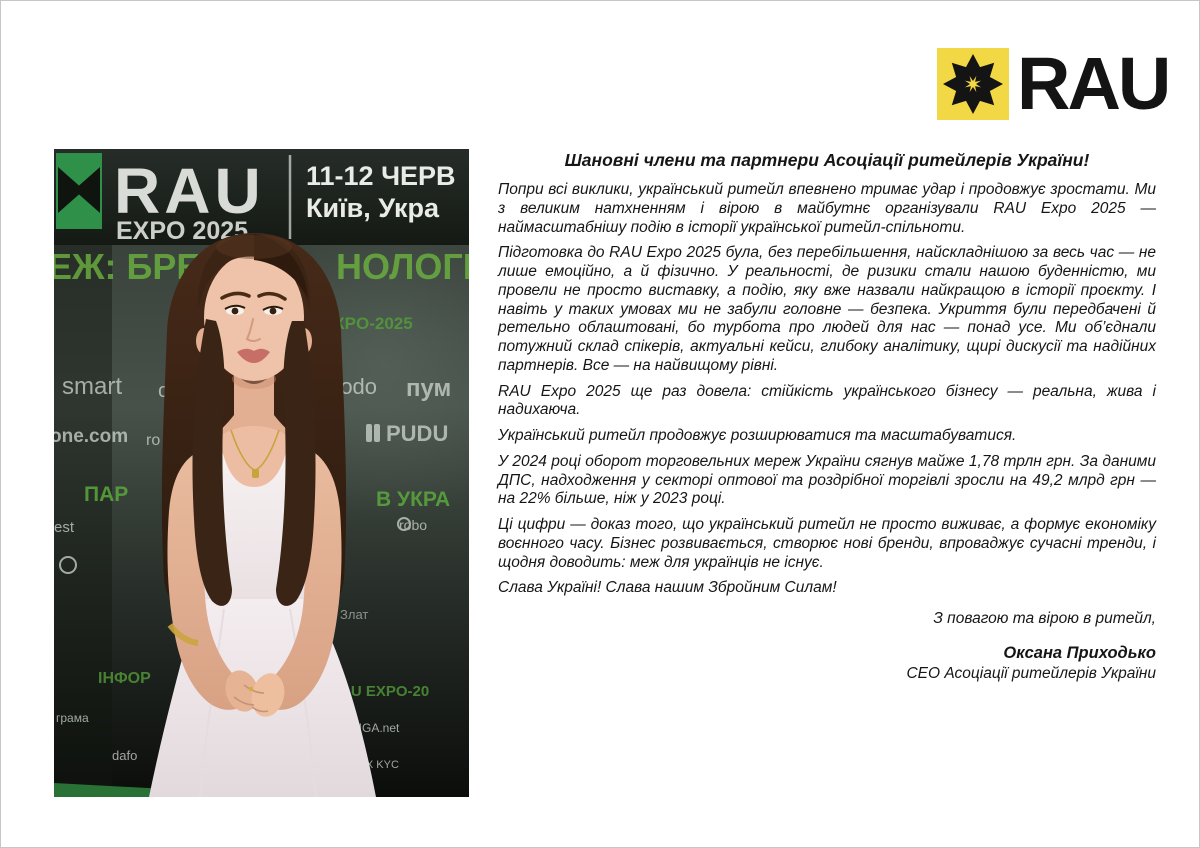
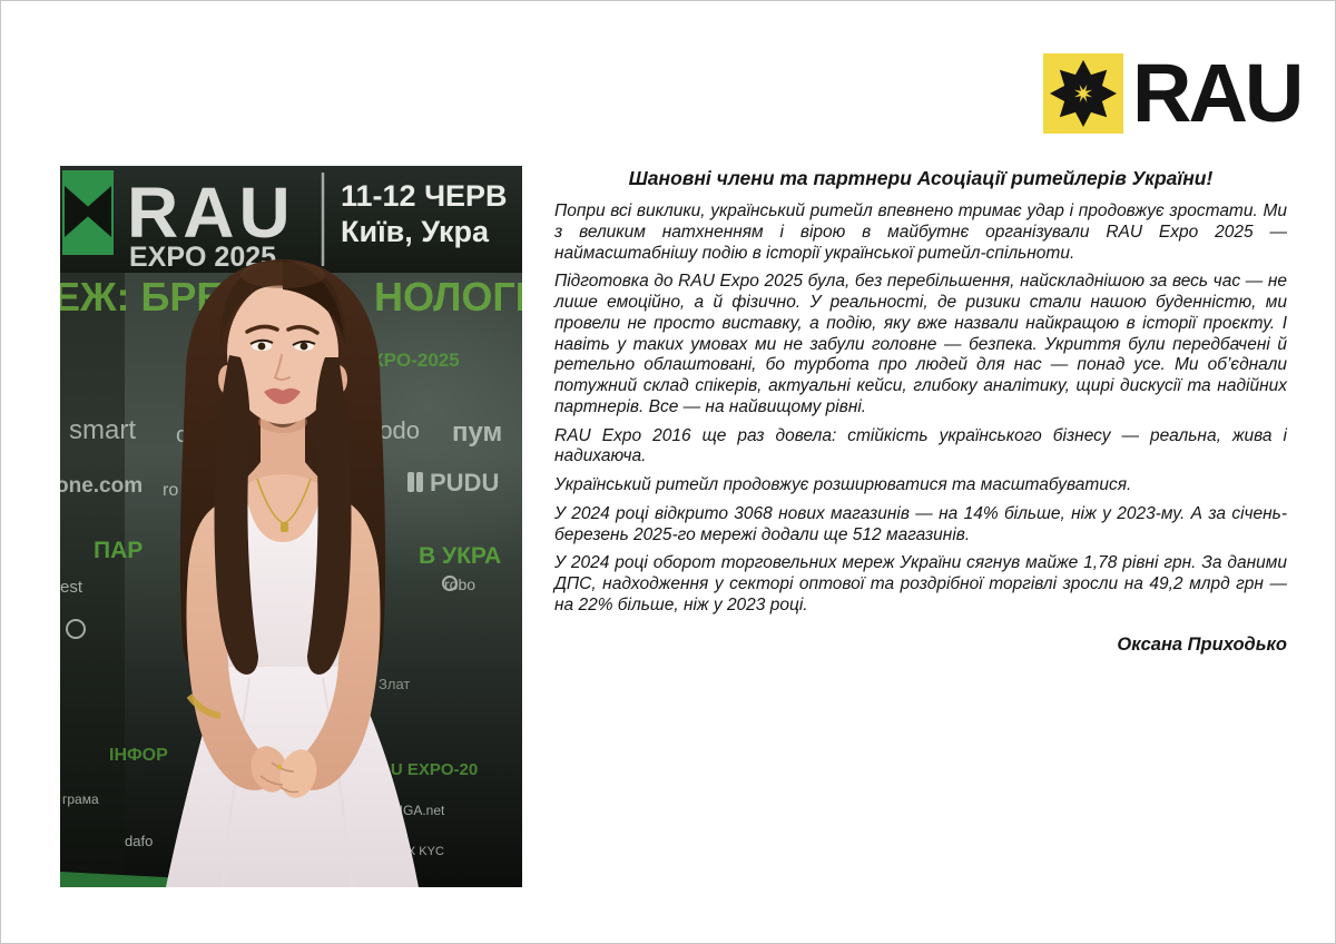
  RAU
  RAU
  EXPO 2025
  11-12 ЧЕРВ
  Київ, Укра
  ЕЖ: БР
  НОЛОГІ
  PO-2025
  smart
  odo
  пум
  one.com
  ro
  PUDU
  est
  robo
  Злат
  грама
  GA.net
  dafo
  ПАР
  В УКРА
  ІНФОР
  U EXPO-20
  Шановні члени та партнери Асоціації ритейлерів України!
  Попри всі виклики, український ритейл впевнено тримає удар і продовжує зростати. Ми з великим натхненням і вірою в майбутнє організували RAU Expo 2025 — наймасштабнішу подію в історії української ритейл-спільноти.
  Підготовка до RAU Expo 2025 була, без перебільшення, найскладнішою за весь час — не лише емоційно, а й фізично. У реальності, де ризики стали нашою буденністю, ми провели не просто виставку, а подію, яку вже назвали найкращою в історії проєкту. І навіть у таких умовах ми не забули головне — безпека. Укриття були передбачені й ретельно облаштовані, бо турбота про людей для нас — понад усе. Ми об’єднали потужний склад спікерів, актуальні кейси, глибоку аналітику, щирі дискусії та надійних партнерів. Все — на найвищому рівні.
- RAU Expo 2025 ще раз довела: стійкість українського бізнесу — реальна, жива і надихаюча.
+ RAU Expo 2016 ще раз довела: стійкість українського бізнесу — реальна, жива і надихаюча.
  Український ритейл продовжує розширюватися та масштабуватися.
+ У 2024 році відкрито 3068 нових магазинів — на 14% більше, ніж у 2023-му. А за січень-березень 2025-го мережі додали ще 512 магазинів.
- У 2024 році оборот торговельних мереж України сягнув майже 1,78 трлн грн. За даними ДПС, надходження у секторі оптової та роздрібної торгівлі зросли на 49,2 млрд грн — на 22% більше, ніж у 2023 році.
+ У 2024 році оборот торговельних мереж України сягнув майже 1,78 рівні грн. За даними ДПС, надходження у секторі оптової та роздрібної торгівлі зросли на 49,2 млрд грн — на 22% більше, ніж у 2023 році.
- Ці цифри — доказ того, що український ритейл не просто виживає, а формує економіку воєнного часу. Бізнес розвивається, створює нові бренди, впроваджує сучасні тренди, і щодня доводить: меж для українців не існує.
- Слава Україні! Слава нашим Збройним Силам!
- З повагою та вірою в ритейл,
  Оксана Приходько
- CEO Асоціації ритейлерів України
